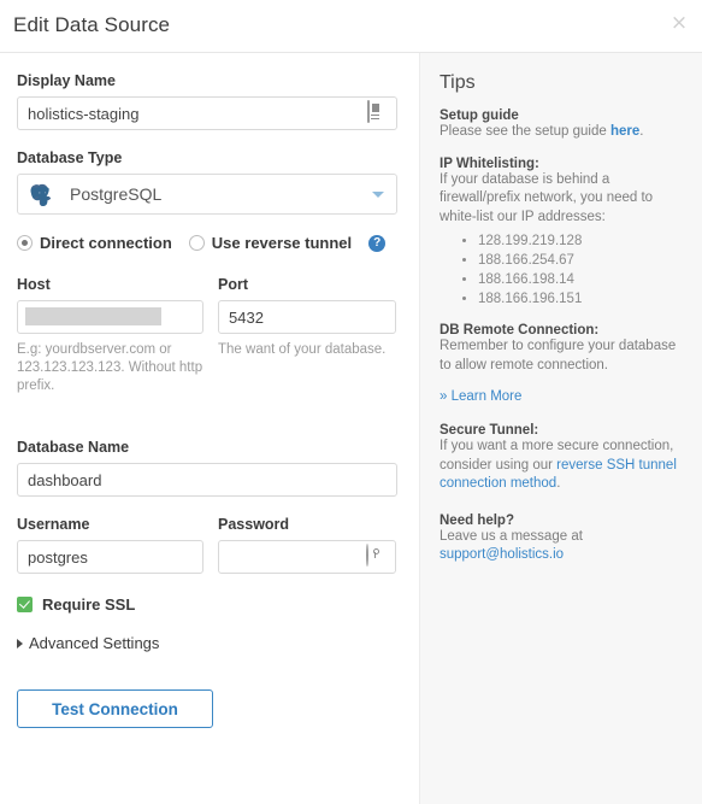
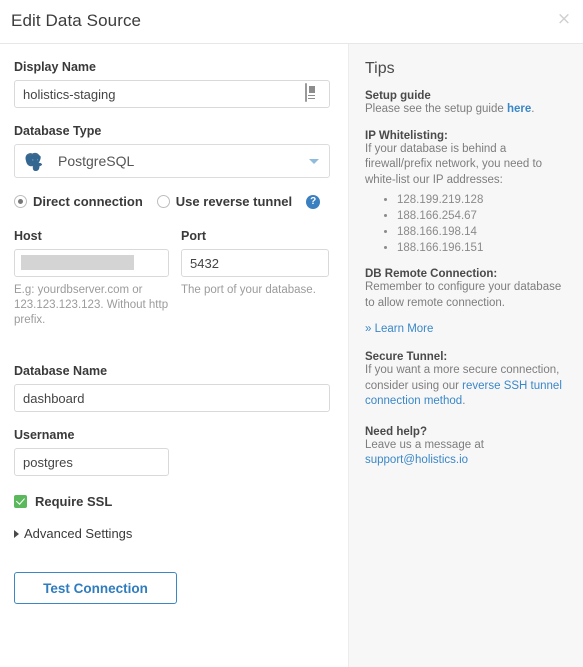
  Edit Data Source
  ×
  Display Name
  holistics-staging
  Database Type
  PostgreSQL
  Direct connection
  Use reverse tunnel
  ?
  Host
  E.g: yourdbserver.com or 123.123.123.123. Without http prefix.
  Port
  5432
- The want of your database.
+ The port of your database.
  Database Name
  dashboard
  Username
  postgres
- Password
  Require SSL
  Advanced Settings
  Test Connection
  Tips
  Setup guide
  Please see the setup guide here.
  IP Whitelisting:
  If your database is behind a firewall/prefix network, you need to white-list our IP addresses:
  128.199.219.128
  188.166.254.67
  188.166.198.14
  188.166.196.151
  DB Remote Connection:
  Remember to configure your database to allow remote connection.
  » Learn More
  Secure Tunnel:
  If you want a more secure connection, consider using our reverse SSH tunnel connection method.
  Need help?
  Leave us a message at support@holistics.io
